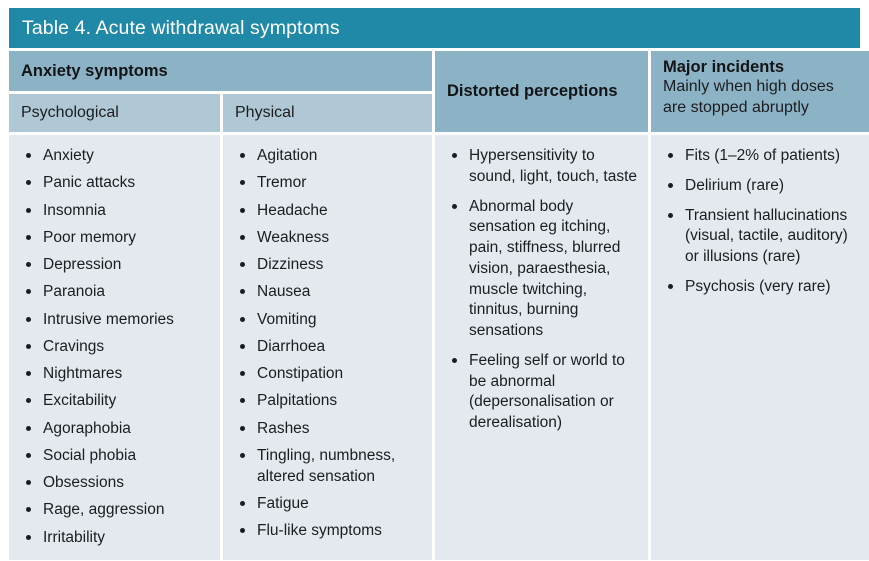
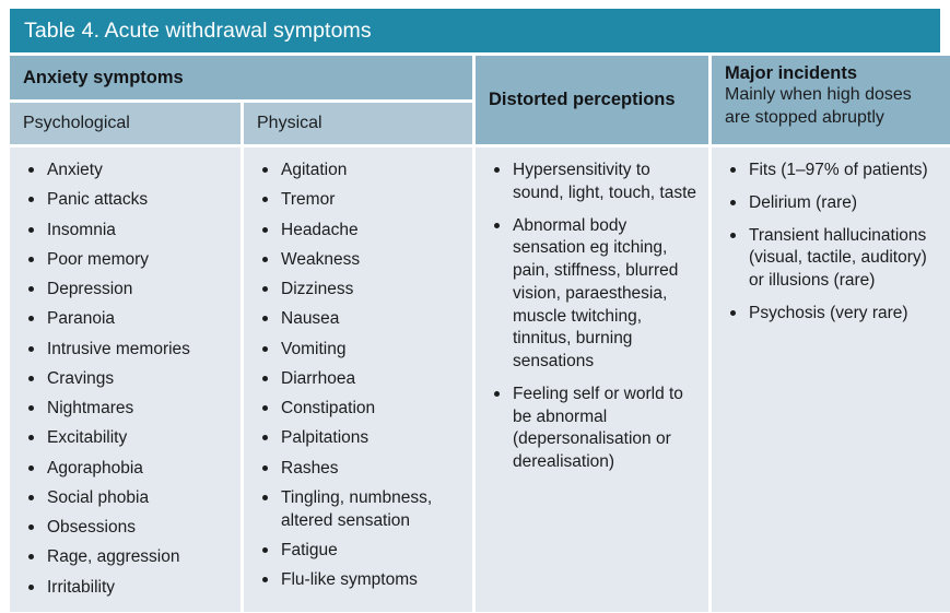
  Table 4. Acute withdrawal symptoms
  Anxiety symptoms
  Distorted perceptions
  Major incidents
  Mainly when high doses are stopped abruptly
  Psychological
  Physical
  Anxiety
  Panic attacks
  Insomnia
  Poor memory
  Depression
  Paranoia
  Intrusive memories
  Cravings
  Nightmares
  Excitability
  Agoraphobia
  Social phobia
  Obsessions
  Rage, aggression
  Irritability
  Agitation
  Tremor
  Headache
  Weakness
  Dizziness
  Nausea
  Vomiting
  Diarrhoea
  Constipation
  Palpitations
  Rashes
  Tingling, numbness, altered sensation
  Fatigue
  Flu-like symptoms
  Hypersensitivity to sound, light, touch, taste
  Abnormal body sensation eg itching, pain, stiffness, blurred vision, paraesthesia, muscle twitching, tinnitus, burning sensations
  Feeling self or world to be abnormal (depersonalisation or derealisation)
- Fits (1–2% of patients)
+ Fits (1–97% of patients)
  Delirium (rare)
  Transient hallucinations (visual, tactile, auditory) or illusions (rare)
  Psychosis (very rare)
